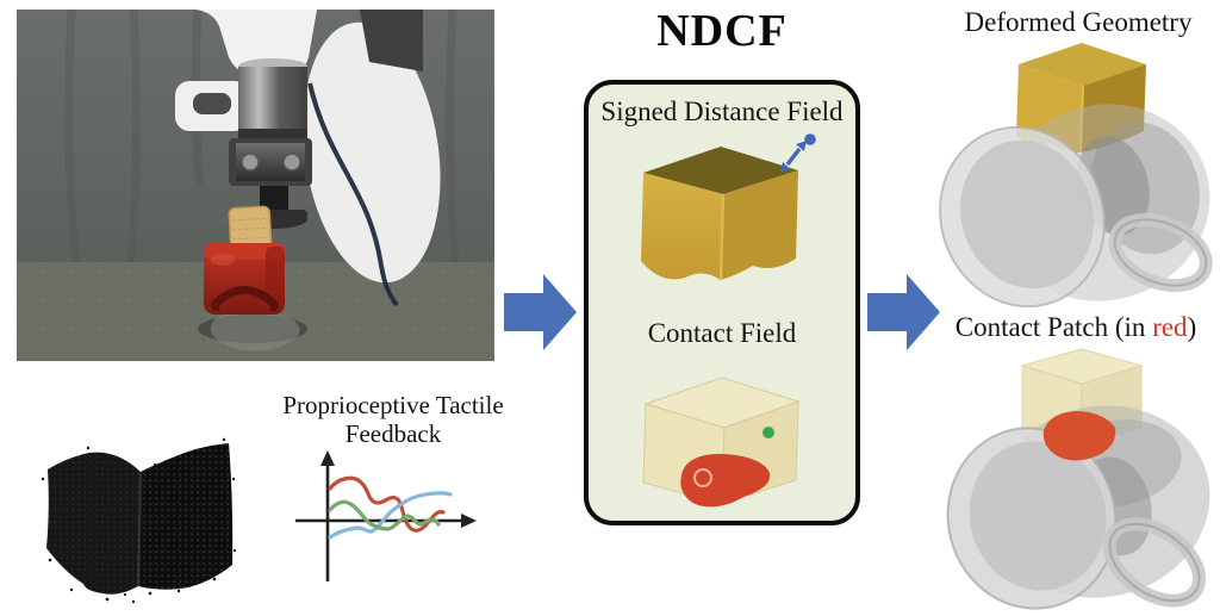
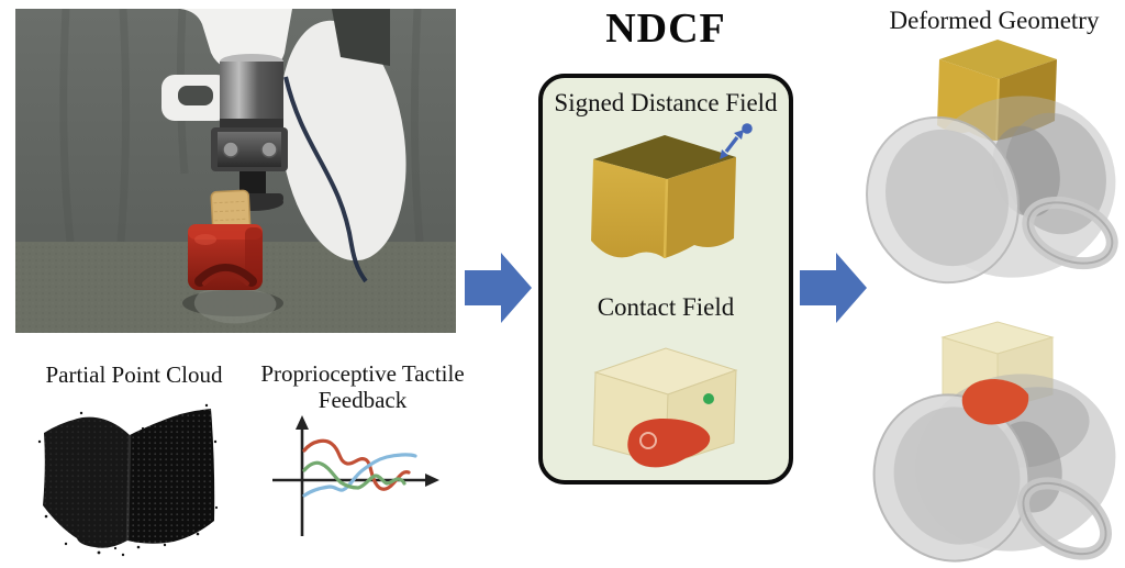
+ Partial Point Cloud
  Proprioceptive Tactile
  Feedback
  NDCF
  Signed Distance Field
  Contact Field
  Deformed Geometry
- Contact Patch (in red)
